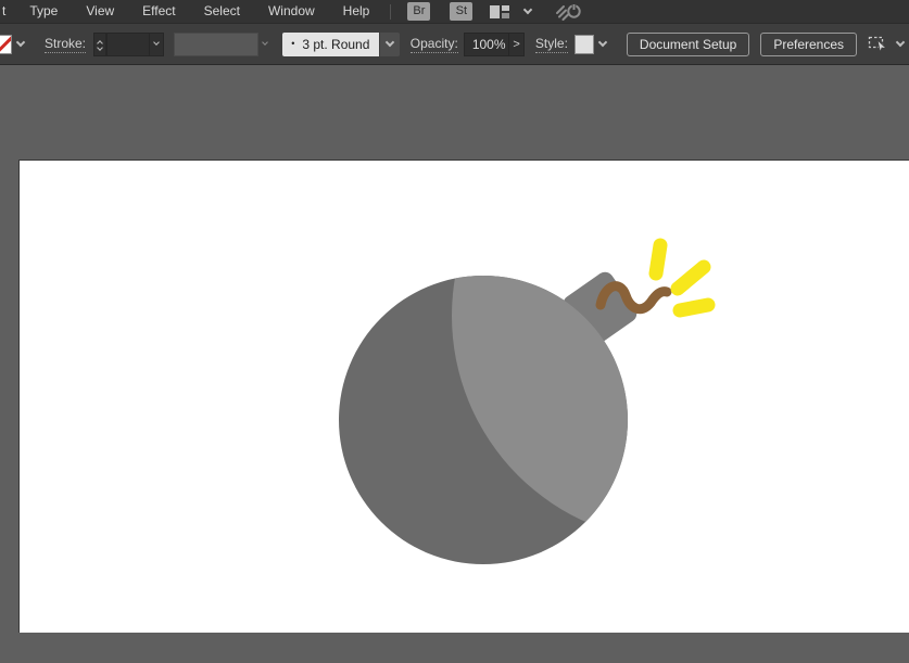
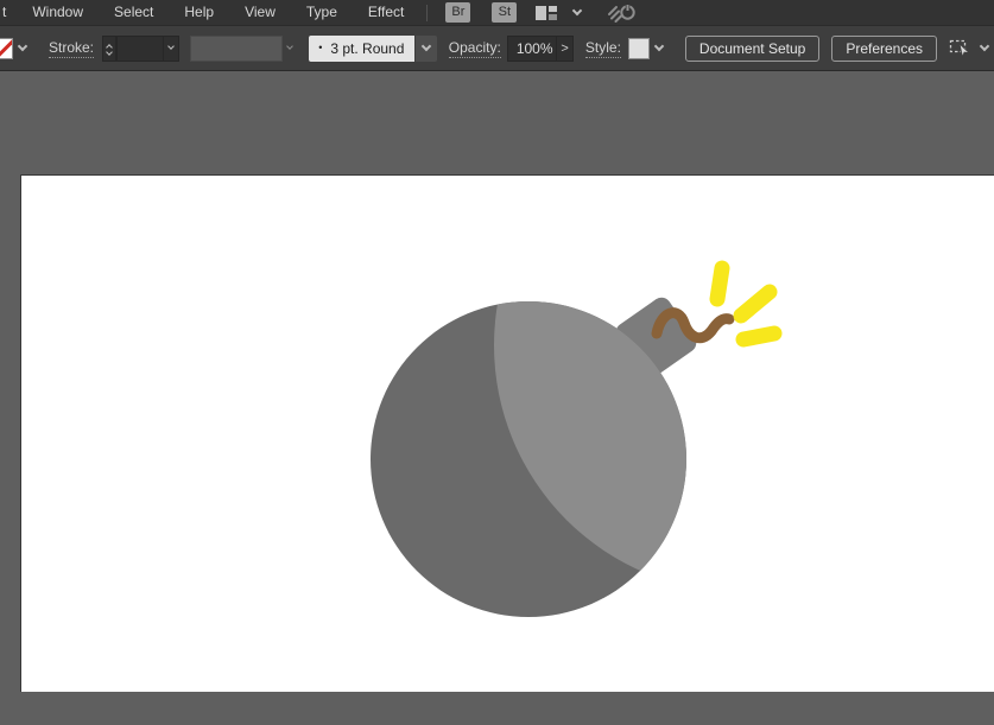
  t
- Type
+ Window
- View
+ Select
- Effect
+ Help
- Select
+ View
- Window
+ Type
- Help
+ Effect
  Br
  St
  Stroke:
  •
  3 pt. Round
  Opacity:
  100%
  >
  Style:
  Document Setup
  Preferences
